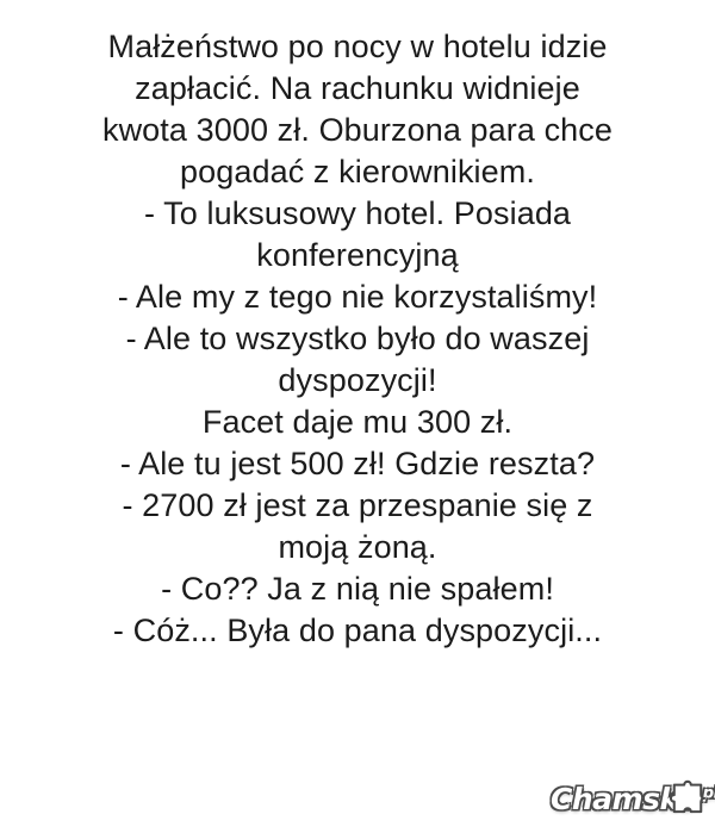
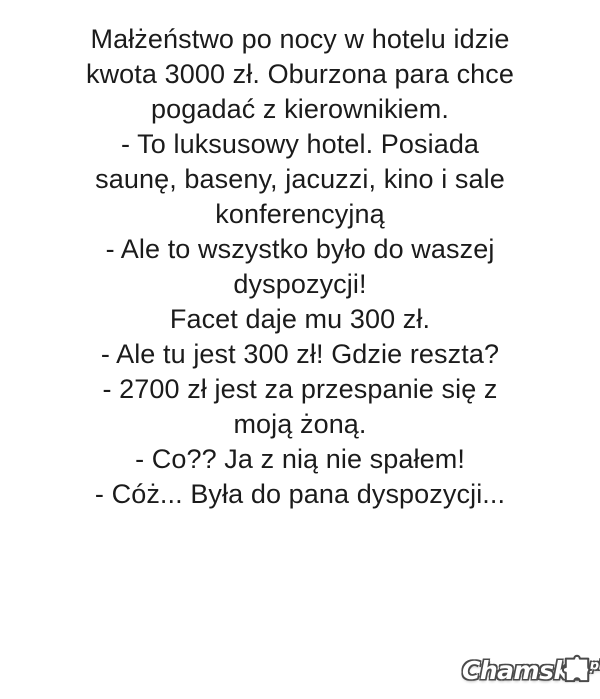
  Małżeństwo po nocy w hotelu idzie
- zapłacić. Na rachunku widnieje
  kwota 3000 zł. Oburzona para chce
  pogadać z kierownikiem.
  - To luksusowy hotel. Posiada
+ saunę, baseny, jacuzzi, kino i sale
  konferencyjną
- - Ale my z tego nie korzystaliśmy!
  - Ale to wszystko było do waszej
  dyspozycji!
  Facet daje mu 300 zł.
- - Ale tu jest 500 zł! Gdzie reszta?
+ - Ale tu jest 300 zł! Gdzie reszta?
  - 2700 zł jest za przespanie się z
  moją żoną.
  - Co?? Ja z nią nie spałem!
  - Cóż... Była do pana dyspozycji...
  Chamsk p
